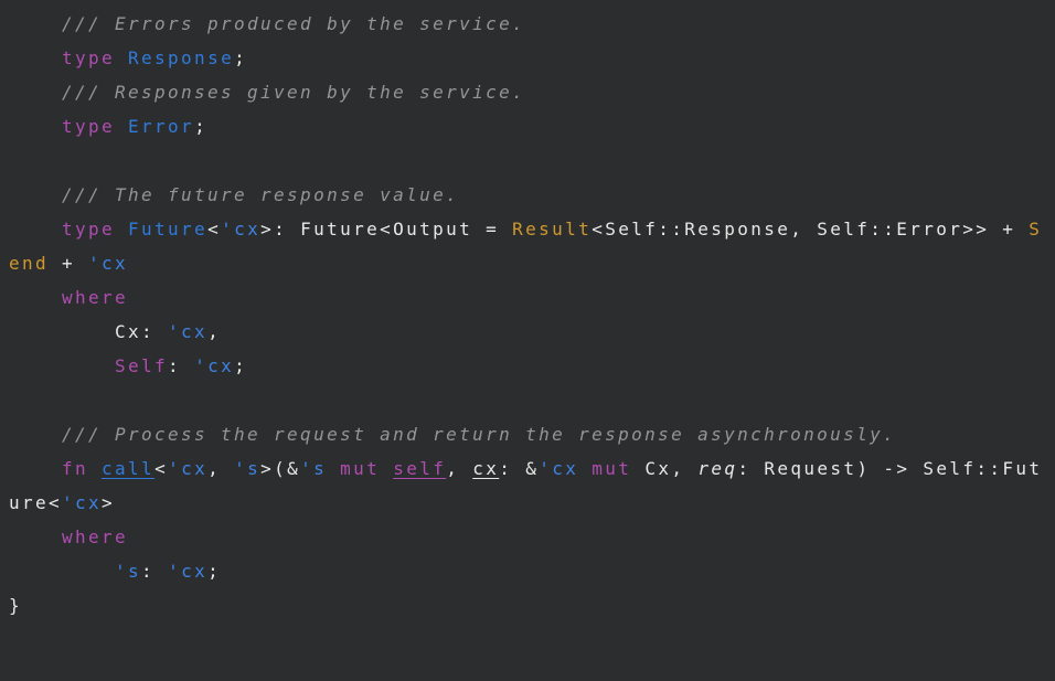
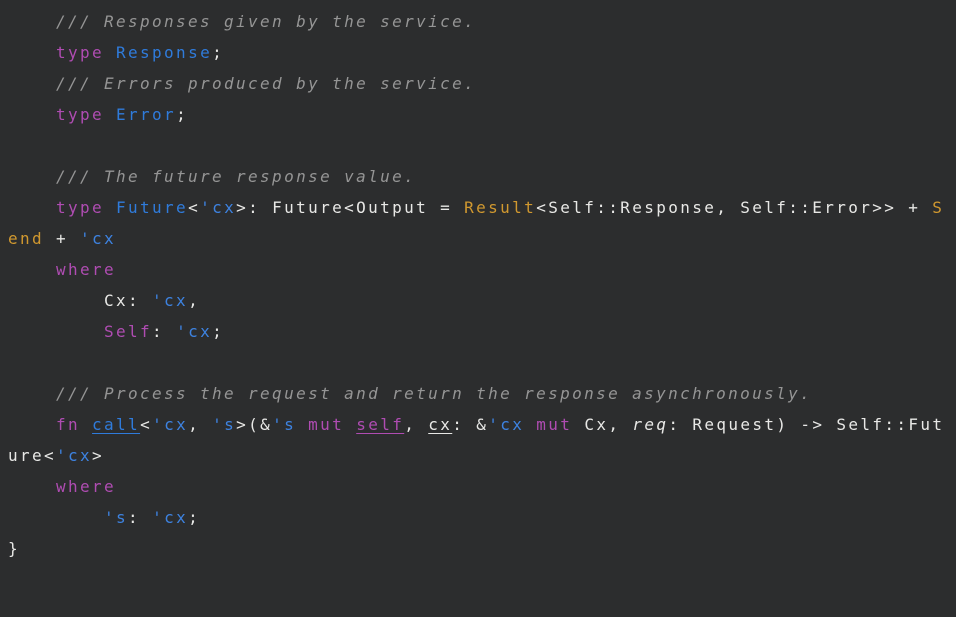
- /// Errors produced by the service.
+ /// Responses given by the service.
  type Response;
- /// Responses given by the service.
+ /// Errors produced by the service.
  type Error;
  /// The future response value.
  type Future<'cx>: Future<Output = Result<Self::Response, Self::Error>> + S
  end + 'cx
  where
  Cx: 'cx,
  Self: 'cx;
  /// Process the request and return the response asynchronously.
  fn call<'cx, 's>(&'s mut self, cx: &'cx mut Cx, req: Request) -> Self::Fut
  ure<'cx>
  where
  's: 'cx;
  }
